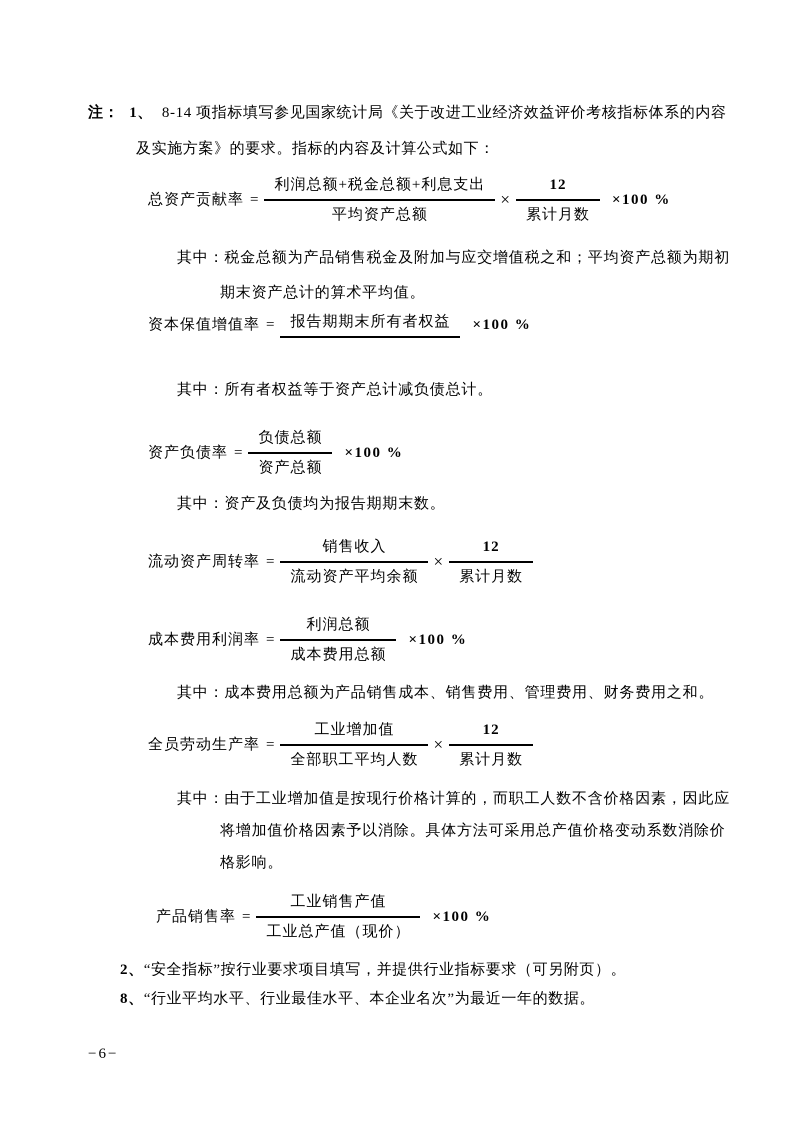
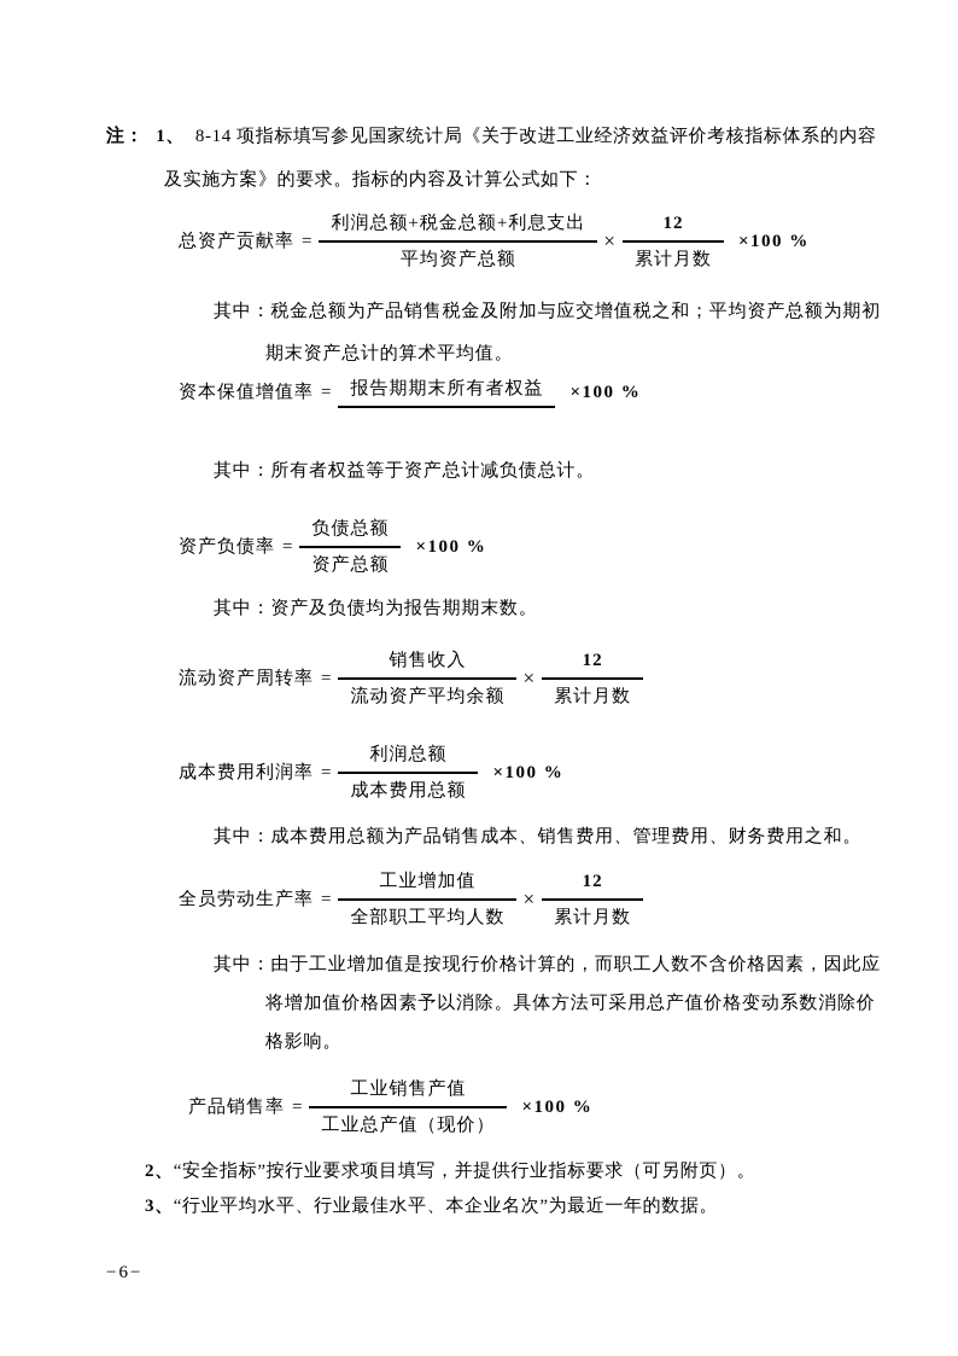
  注： 1、 8-14 项指标填写参见国家统计局《关于改进工业经济效益评价考核指标体系的内容
  及实施方案》的要求。指标的内容及计算公式如下：
  总资产贡献率
  =
  利润总额+税金总额+利息支出
  平均资产总额
  ×
  12
  累计月数
  ×100 %
  其中：税金总额为产品销售税金及附加与应交增值税之和；平均资产总额为期初
  期末资产总计的算术平均值。
  资本保值增值率
  =
  报告期期末所有者权益
  ×100 %
  其中：所有者权益等于资产总计减负债总计。
  资产负债率
  =
  负债总额
  资产总额
  ×100 %
  其中：资产及负债均为报告期期末数。
  流动资产周转率
  =
  销售收入
  流动资产平均余额
  ×
  12
  累计月数
  成本费用利润率
  =
  利润总额
  成本费用总额
  ×100 %
  其中：成本费用总额为产品销售成本、销售费用、管理费用、财务费用之和。
  全员劳动生产率
  =
  工业增加值
  全部职工平均人数
  ×
  12
  累计月数
  其中：由于工业增加值是按现行价格计算的，而职工人数不含价格因素，因此应
  将增加值价格因素予以消除。具体方法可采用总产值价格变动系数消除价
  格影响。
  产品销售率
  =
  工业销售产值
  工业总产值（现价）
  ×100 %
  2、“安全指标”按行业要求项目填写，并提供行业指标要求（可另附页）。
- 8、“行业平均水平、行业最佳水平、本企业名次”为最近一年的数据。
+ 3、“行业平均水平、行业最佳水平、本企业名次”为最近一年的数据。
  −6−
